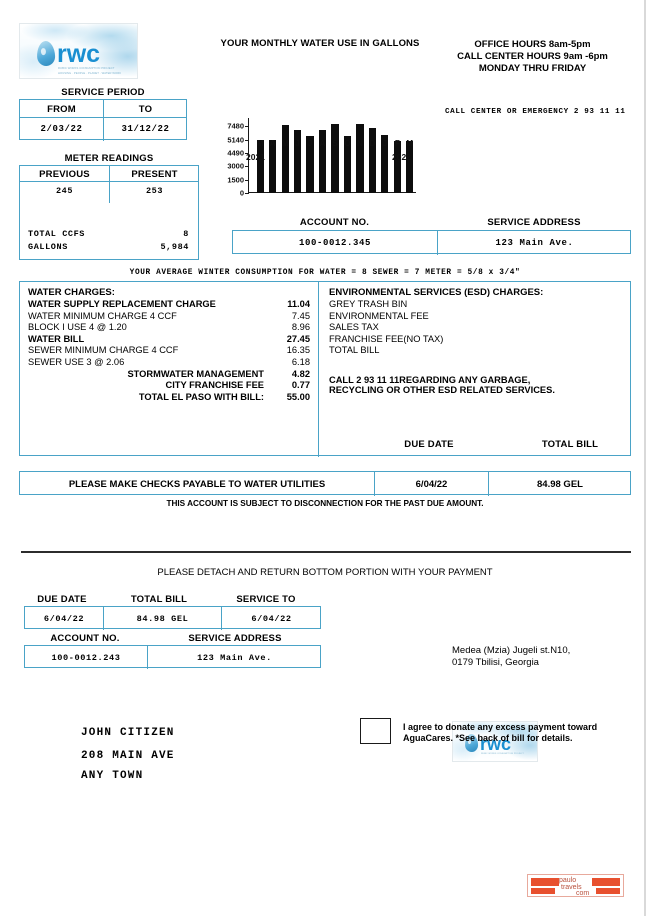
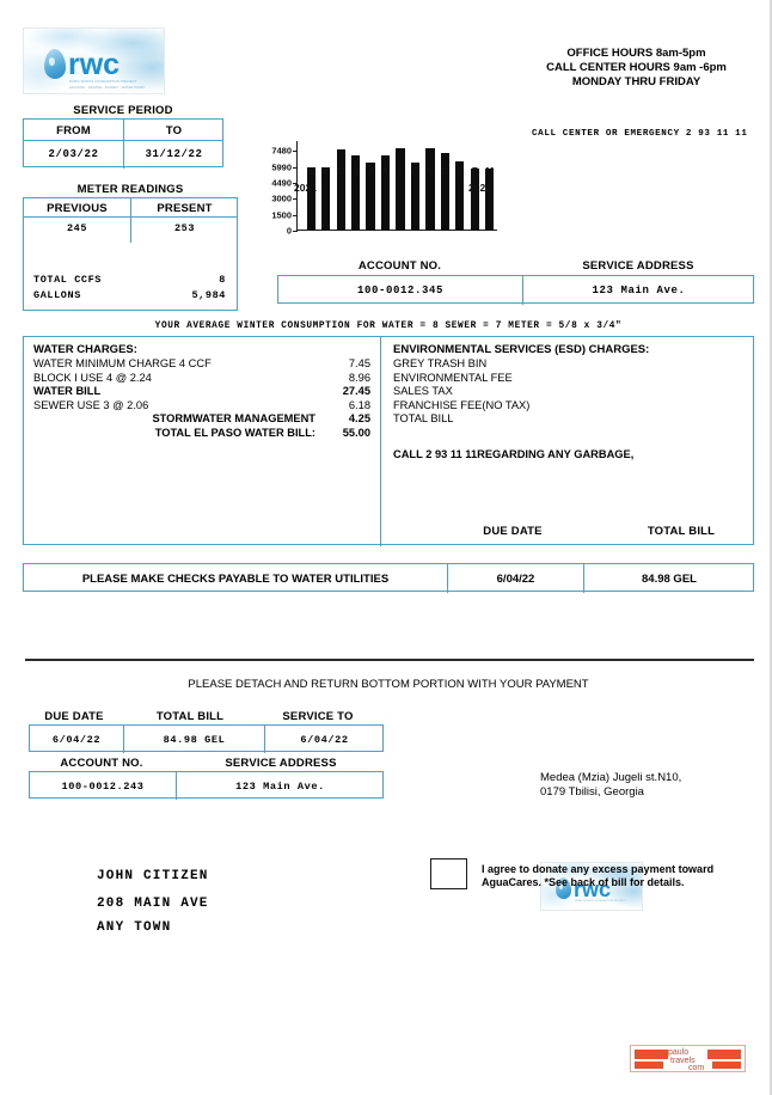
  rwc
  SERVICE PERIOD
  FROM
  TO
  2/03/22
  31/12/22
  METER READINGS
  PREVIOUS
  PRESENT
  245
  253
  TOTAL CCFS
  8
  GALLONS
  5,984
- YOUR MONTHLY WATER USE IN GALLONS
  0
  1500
  3000
  4490
- 5140
+ 5990
  7480
  M
  A
  M
  F
  M
  2021
  2022
  OFFICE HOURS 8am-5pm
  CALL CENTER HOURS 9am -6pm
  MONDAY THRU FRIDAY
  CALL CENTER OR EMERGENCY 2 93 11 11
  ACCOUNT NO.
  SERVICE ADDRESS
  100-0012.345
  123 Main Ave.
  YOUR AVERAGE WINTER CONSUMPTION FOR WATER = 8 SEWER = 7 METER = 5/8 x 3/4"
  WATER CHARGES:
- WATER SUPPLY REPLACEMENT CHARGE
- 11.04
  WATER MINIMUM CHARGE 4 CCF
  7.45
- BLOCK I USE 4 @ 1.20
+ BLOCK I USE 4 @ 2.24
  8.96
  WATER BILL
  27.45
- SEWER MINIMUM CHARGE 4 CCF
- 16.35
  SEWER USE 3 @ 2.06
  6.18
  STORMWATER MANAGEMENT
- 4.82
+ 4.25
- CITY FRANCHISE FEE
- 0.77
- TOTAL EL PASO WITH BILL:
+ TOTAL EL PASO WATER BILL:
  55.00
  ENVIRONMENTAL SERVICES (ESD) CHARGES:
  GREY TRASH BIN
  ENVIRONMENTAL FEE
  SALES TAX
  FRANCHISE FEE(NO TAX)
  TOTAL BILL
  CALL 2 93 11 11REGARDING ANY GARBAGE,
- RECYCLING OR OTHER ESD RELATED SERVICES.
  DUE DATE
  TOTAL BILL
  PLEASE MAKE CHECKS PAYABLE TO WATER UTILITIES
  6/04/22
  84.98 GEL
- THIS ACCOUNT IS SUBJECT TO DISCONNECTION FOR THE PAST DUE AMOUNT.
  PLEASE DETACH AND RETURN BOTTOM PORTION WITH YOUR PAYMENT
  DUE DATE
  TOTAL BILL
  SERVICE TO
  6/04/22
  84.98 GEL
  6/04/22
  ACCOUNT NO.
  SERVICE ADDRESS
  100-0012.243
  123 Main Ave.
  rwc
  Medea (Mzia) Jugeli st.N10,
  0179 Tbilisi, Georgia
  JOHN CITIZEN
  208 MAIN AVE
  ANY TOWN
  I agree to donate any excess payment toward
  AguaCares. *See back of bill for details.
